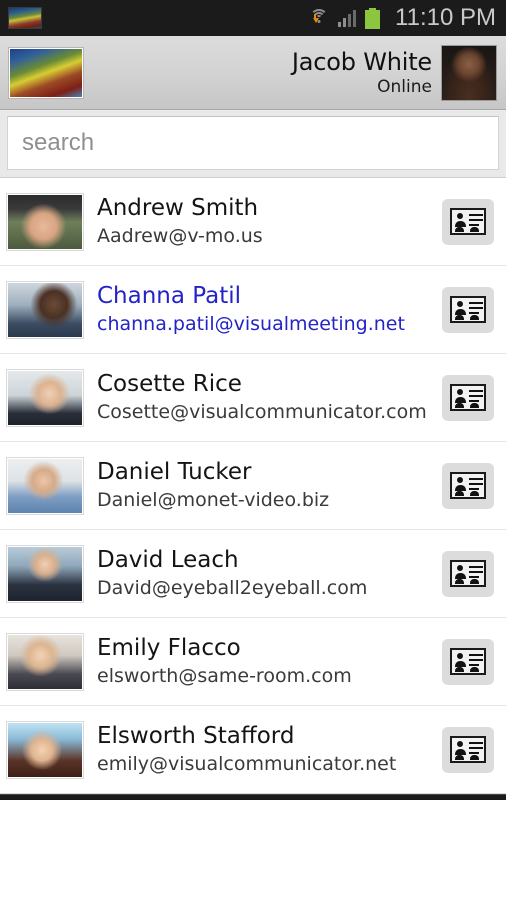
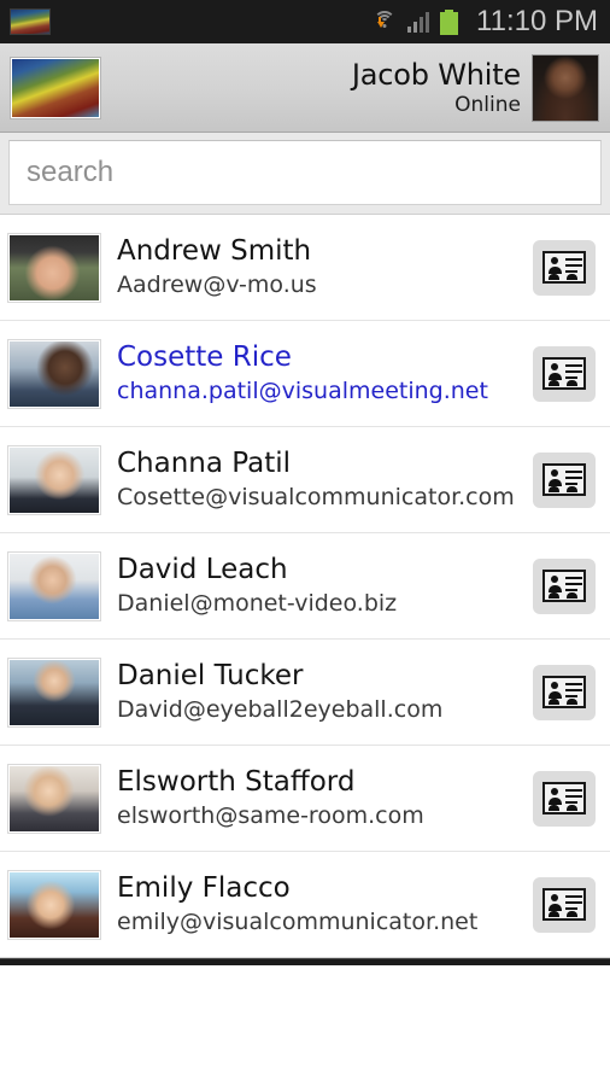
  11:10 PM
  Jacob White
  Online
  search
  Andrew Smith
  Aadrew@v-mo.us
- Channa Patil
+ Cosette Rice
  channa.patil@visualmeeting.net
- Cosette Rice
+ Channa Patil
  Cosette@visualcommunicator.com
- Daniel Tucker
+ David Leach
  Daniel@monet-video.biz
- David Leach
+ Daniel Tucker
  David@eyeball2eyeball.com
- Emily Flacco
+ Elsworth Stafford
  elsworth@same-room.com
- Elsworth Stafford
+ Emily Flacco
  emily@visualcommunicator.net
